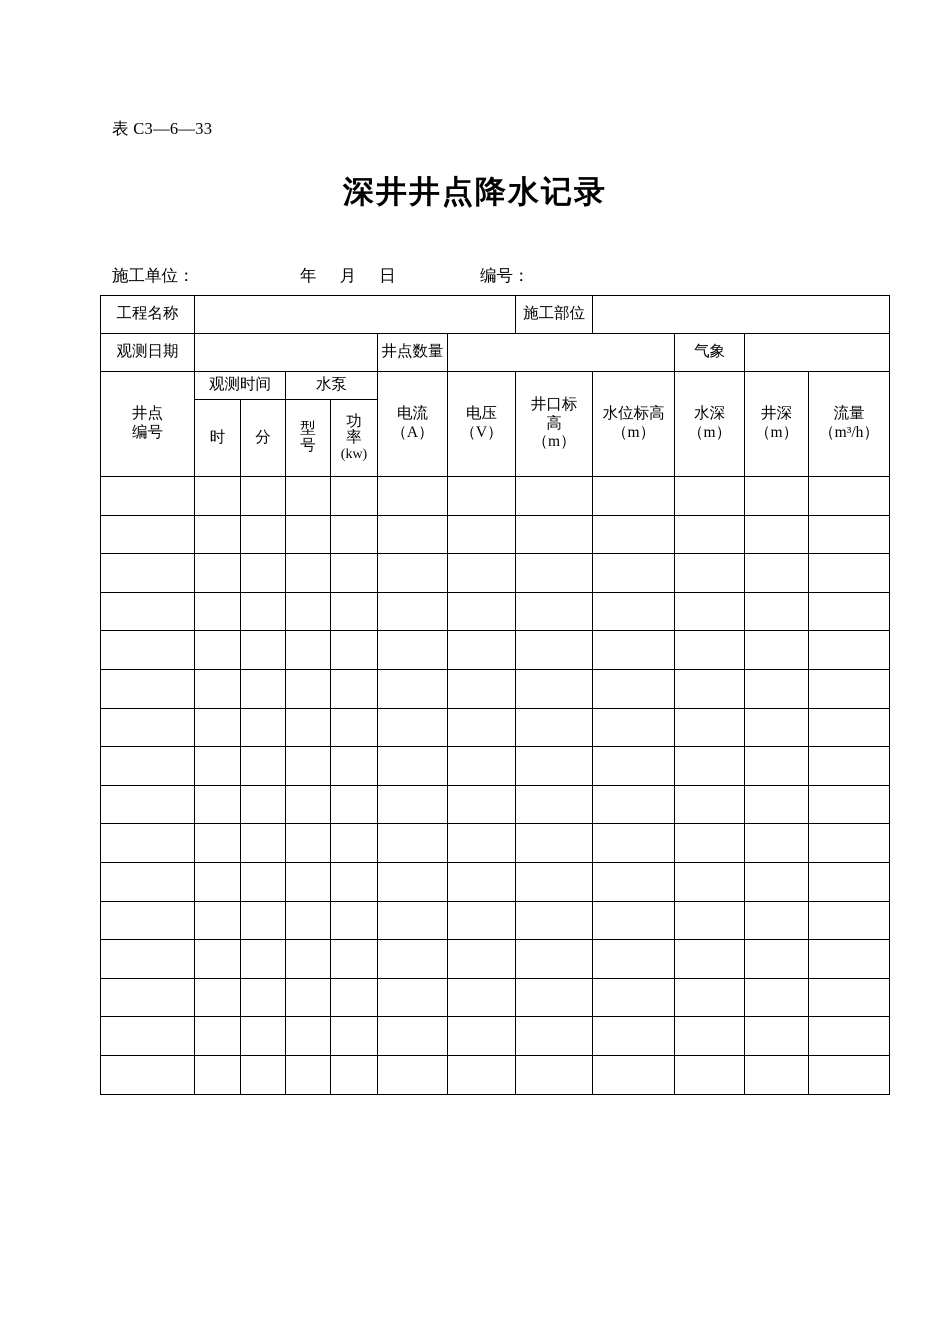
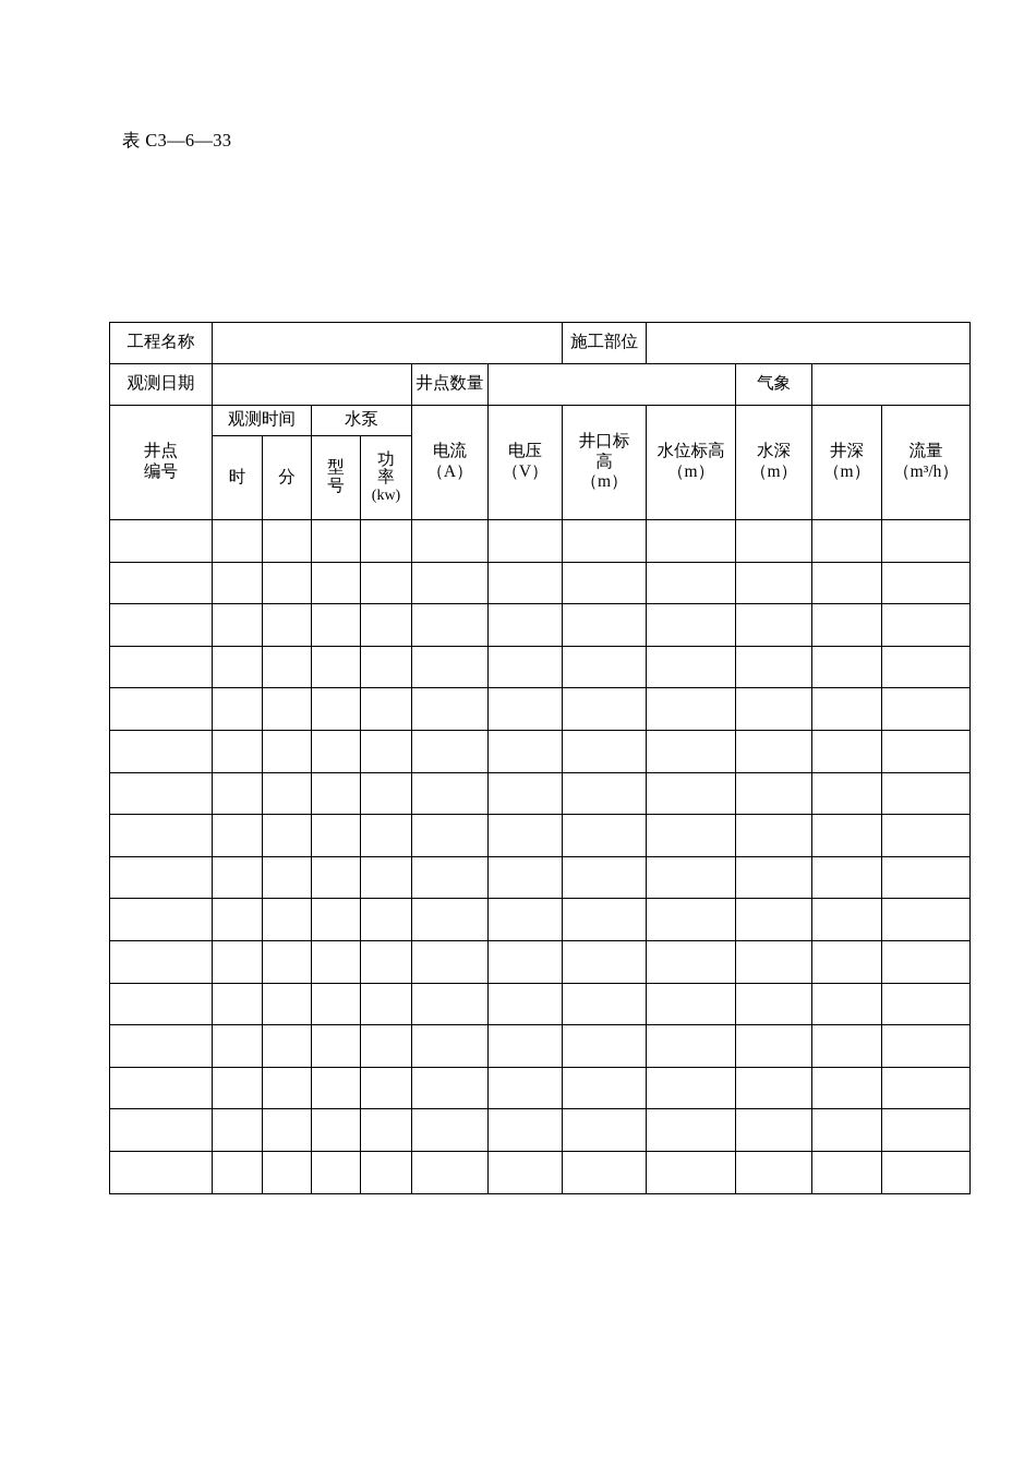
  表 C3—6—33
- 深井井点降水记录
- 施工单位：
- 年 月 日
- 编号：
  工程名称		施工部位
  观测日期		井点数量		气象
  井点 编号	观测时间	水泵	电流 （A）	电压 （V）	井口标 高 （m）	水位标高 （m）	水深 （m）	井深 （m）	流量 （m³/h）
  时	分	型 号	功 率 (kw)
